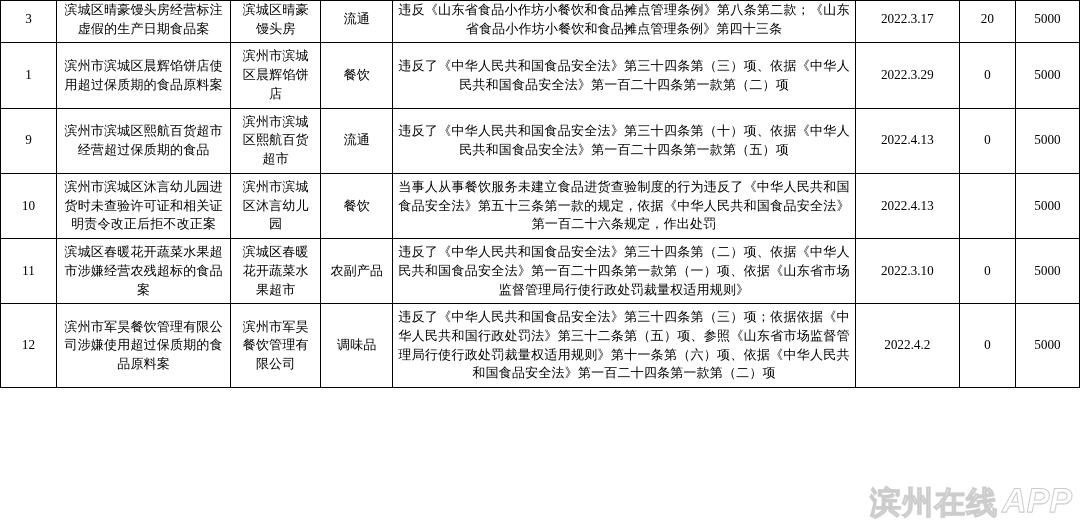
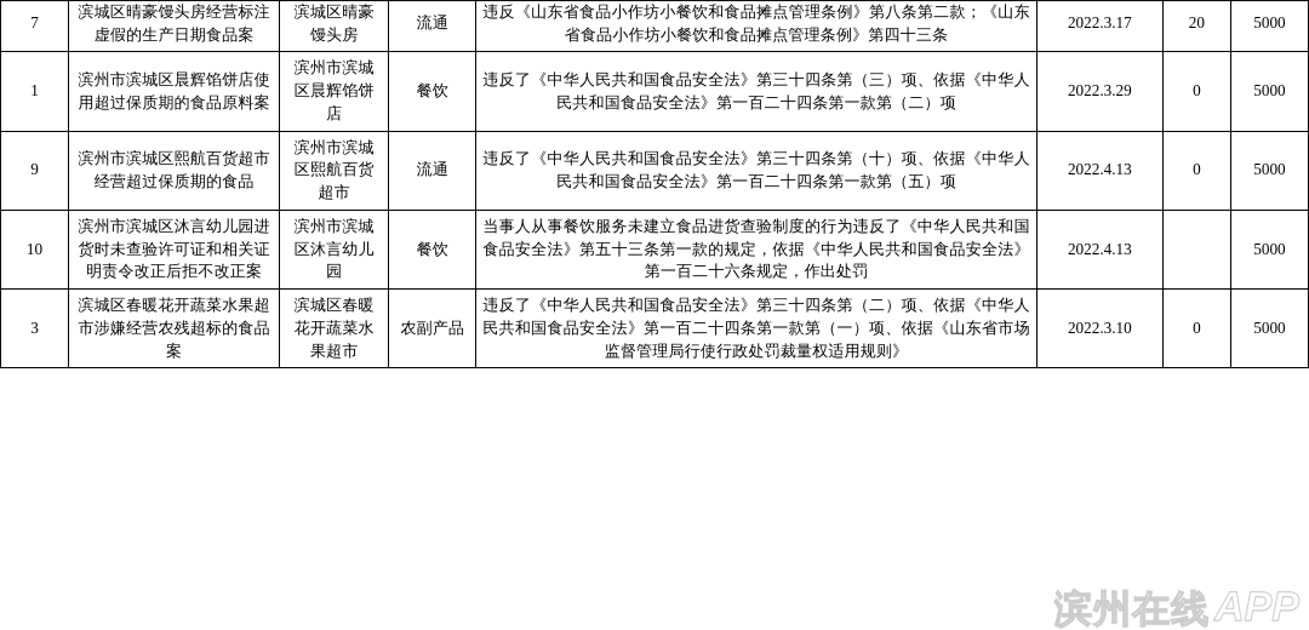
- 3	滨城区晴豪馒头房经营标注虚假的生产日期食品案	滨城区晴豪馒头房	流通	违反《山东省食品小作坊小餐饮和食品摊点管理条例》第八条第二款；《山东省食品小作坊小餐饮和食品摊点管理条例》第四十三条	2022.3.17	20	5000
+ 7	滨城区晴豪馒头房经营标注虚假的生产日期食品案	滨城区晴豪馒头房	流通	违反《山东省食品小作坊小餐饮和食品摊点管理条例》第八条第二款；《山东省食品小作坊小餐饮和食品摊点管理条例》第四十三条	2022.3.17	20	5000
  1	滨州市滨城区晨辉馅饼店使用超过保质期的食品原料案	滨州市滨城区晨辉馅饼店	餐饮	违反了《中华人民共和国食品安全法》第三十四条第（三）项、依据《中华人民共和国食品安全法》第一百二十四条第一款第（二）项	2022.3.29	0	5000
  9	滨州市滨城区熙航百货超市经营超过保质期的食品	滨州市滨城区熙航百货超市	流通	违反了《中华人民共和国食品安全法》第三十四条第（十）项、依据《中华人民共和国食品安全法》第一百二十四条第一款第（五）项	2022.4.13	0	5000
  10	滨州市滨城区沐言幼儿园进货时未查验许可证和相关证明责令改正后拒不改正案	滨州市滨城区沐言幼儿园	餐饮	当事人从事餐饮服务未建立食品进货查验制度的行为违反了《中华人民共和国食品安全法》第五十三条第一款的规定，依据《中华人民共和国食品安全法》第一百二十六条规定，作出处罚	2022.4.13		5000
- 11	滨城区春暖花开蔬菜水果超市涉嫌经营农残超标的食品案	滨城区春暖花开蔬菜水果超市	农副产品	违反了《中华人民共和国食品安全法》第三十四条第（二）项、依据《中华人民共和国食品安全法》第一百二十四条第一款第（一）项、依据《山东省市场监督管理局行使行政处罚裁量权适用规则》	2022.3.10	0	5000
+ 3	滨城区春暖花开蔬菜水果超市涉嫌经营农残超标的食品案	滨城区春暖花开蔬菜水果超市	农副产品	违反了《中华人民共和国食品安全法》第三十四条第（二）项、依据《中华人民共和国食品安全法》第一百二十四条第一款第（一）项、依据《山东省市场监督管理局行使行政处罚裁量权适用规则》	2022.3.10	0	5000
- 12	滨州市军昊餐饮管理有限公司涉嫌使用超过保质期的食品原料案	滨州市军昊餐饮管理有限公司	调味品	违反了《中华人民共和国食品安全法》第三十四条第（三）项；依据依据《中华人民共和国行政处罚法》第三十二条第（五）项、参照《山东省市场监督管理局行使行政处罚裁量权适用规则》第十一条第（六）项、依据《中华人民共和国食品安全法》第一百二十四条第一款第（二）项	2022.4.2	0	5000
  滨州在线
  APP
